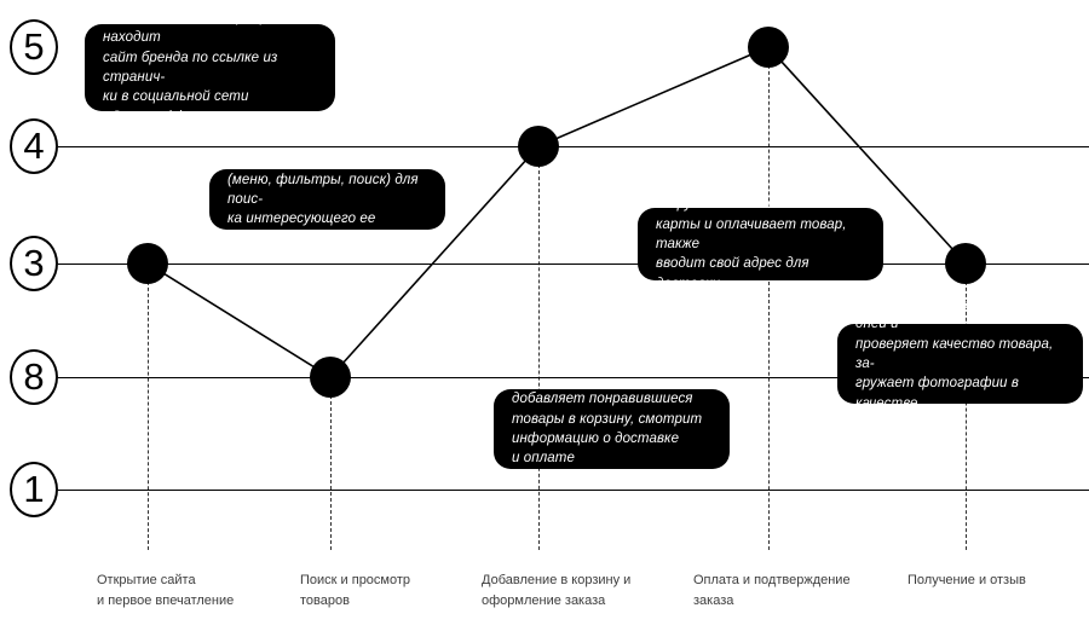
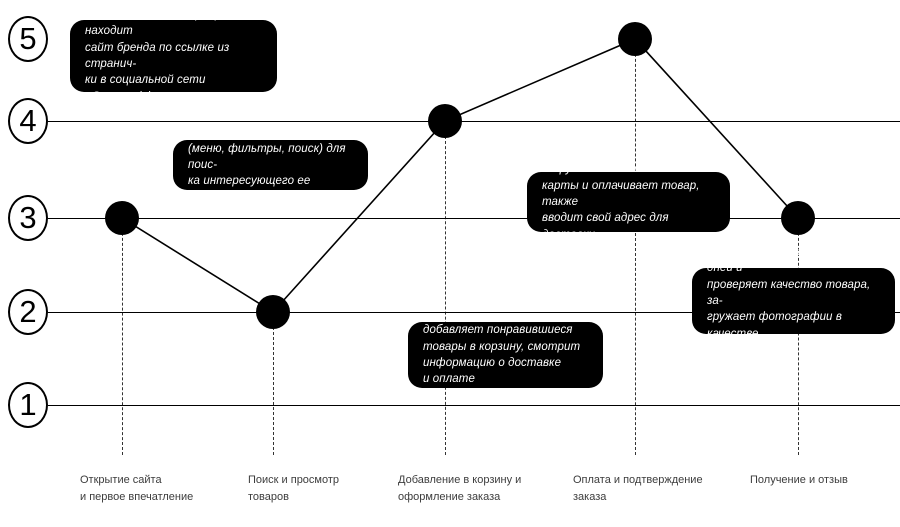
  5
  4
  3
- 8
+ 2
  1
  чтобы обновить гардероб находит
  сайт бренда по ссылке из странич-
  ки в социальной сети «Gapanovich»
  (меню, фильтры, поиск) для поис-
  ка интересующего ее
  загружает данные банковской
  карты и оплачивает товар, также
  вводит свой адрес для доставки
  получает свой заказ через 5 дней и
  проверяет качество товара, за-
  гружает фотографии в качестве
  добавляет понравившиеся
  товары в корзину, смотрит
  информацию о доставке
  и оплате
  Открытие сайта
  и первое впечатление
  Поиск и просмотр
  товаров
  Добавление в корзину и
  оформление заказа
  Оплата и подтверждение
  заказа
  Получение и отзыв
